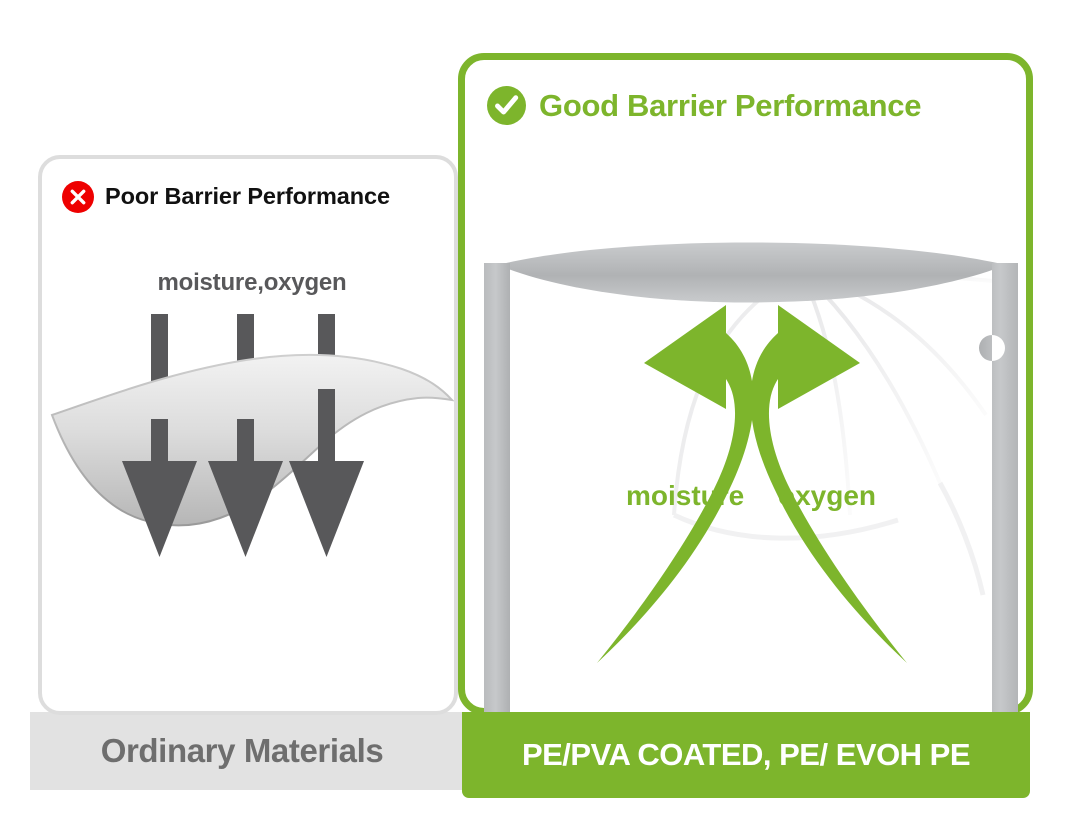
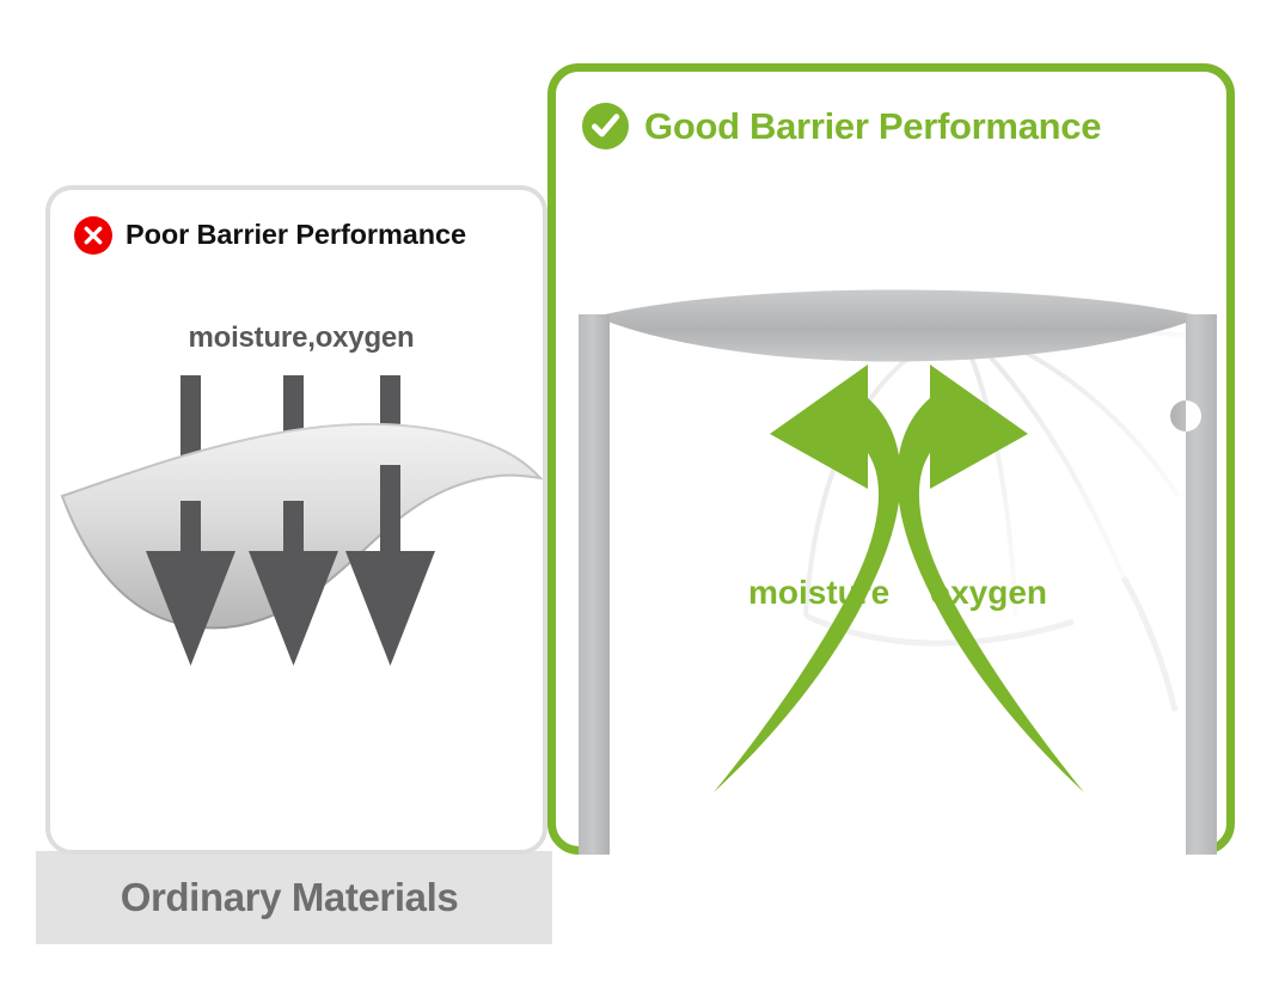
  Ordinary Materials
  Poor Barrier Performance
  moisture,oxygen
- PE/PVA COATED, PE/ EVOH PE
  Good Barrier Performance
  moisture
  oxygen
